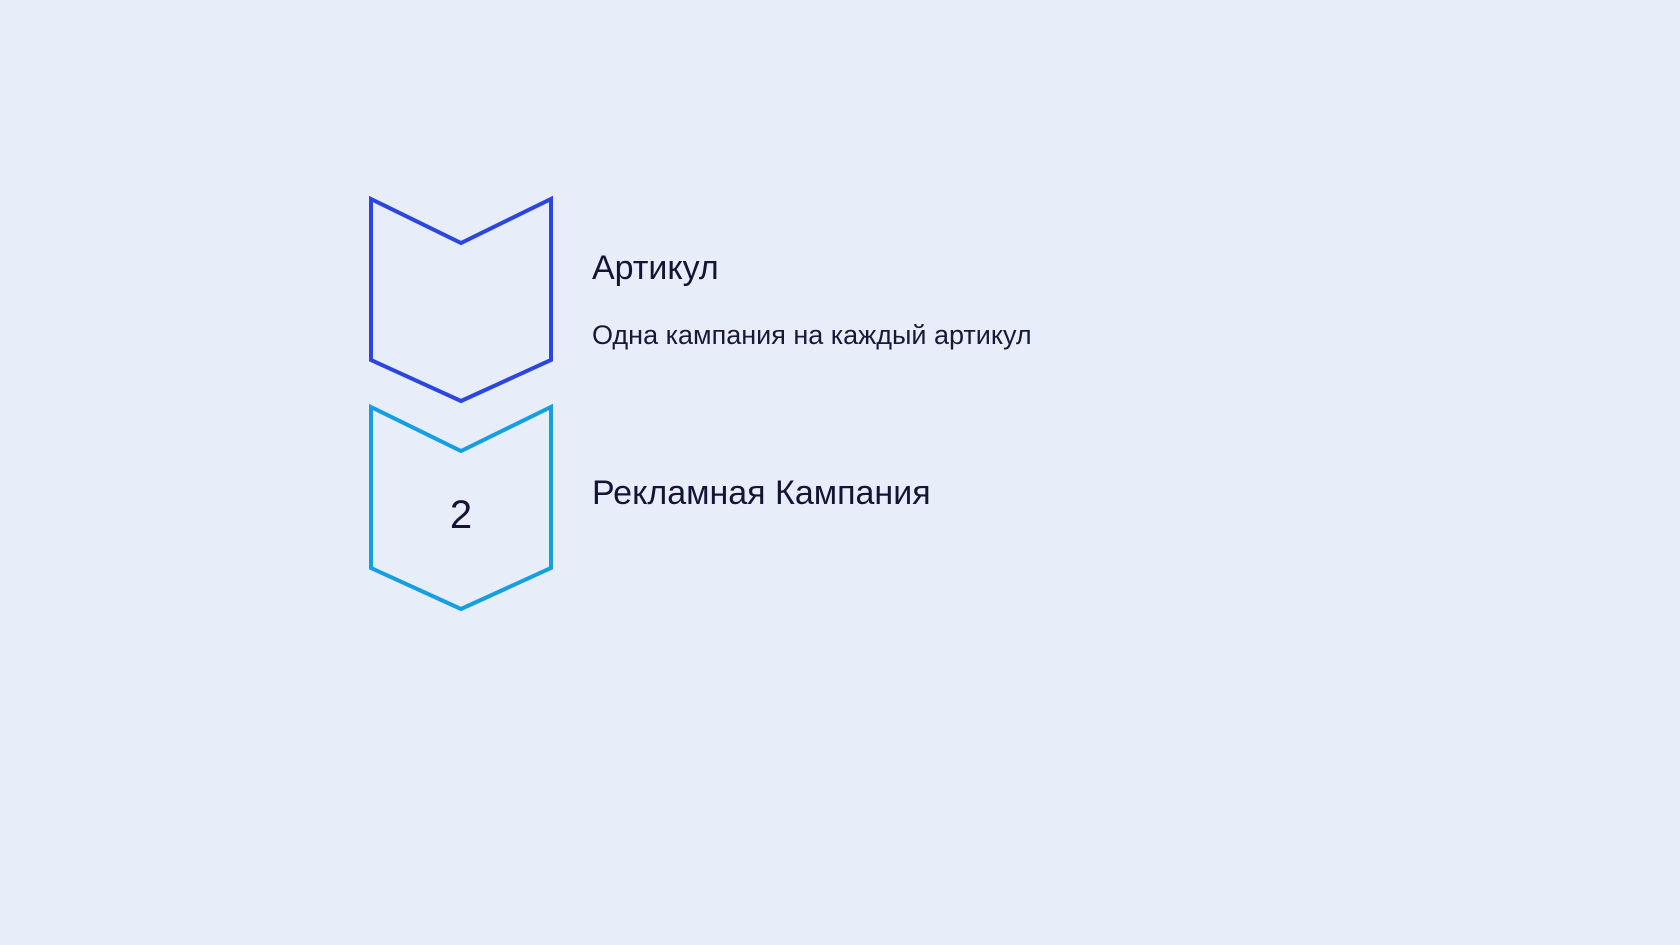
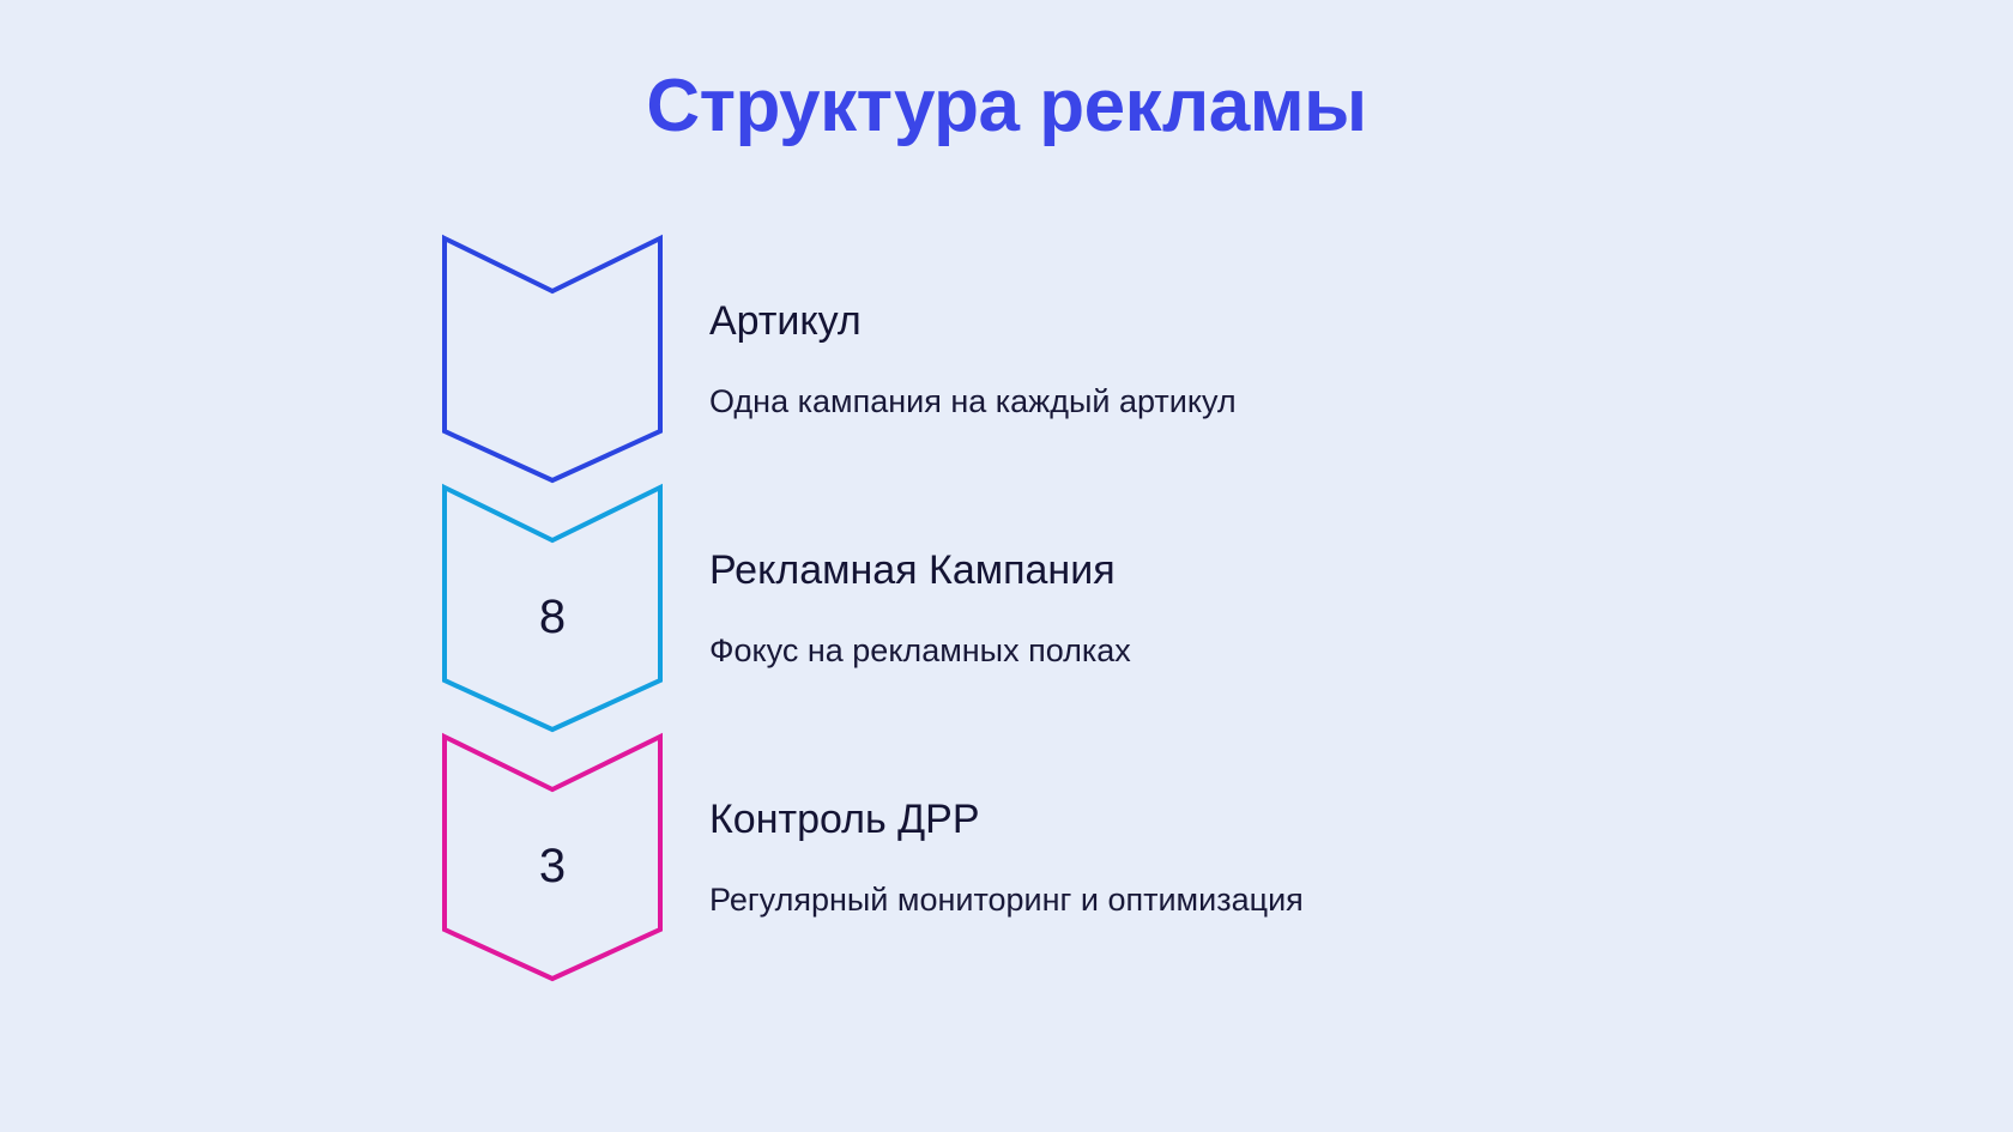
+ Структура рекламы
  Артикул
  Одна кампания на каждый артикул
- 2
+ 8
  Рекламная Кампания
+ Фокус на рекламных полках
+ 3
+ Контроль ДРР
+ Регулярный мониторинг и оптимизация
